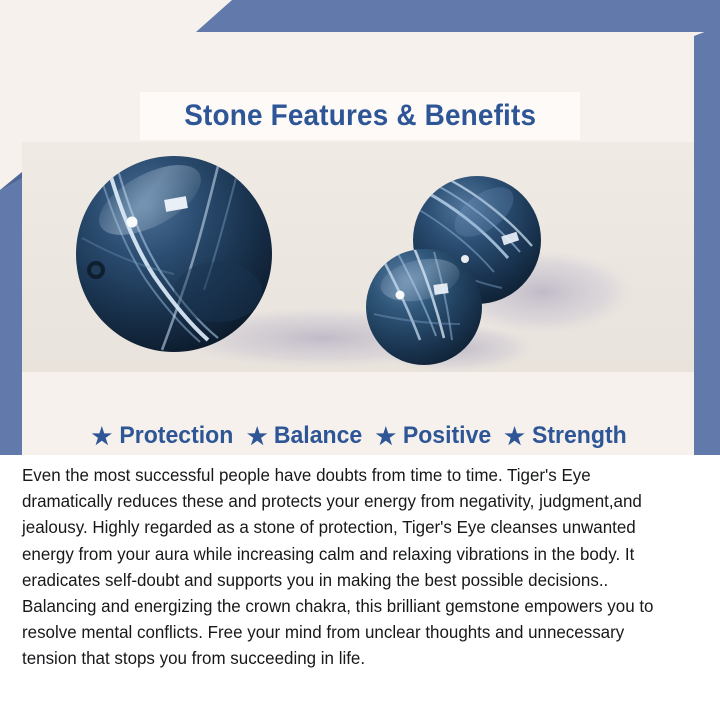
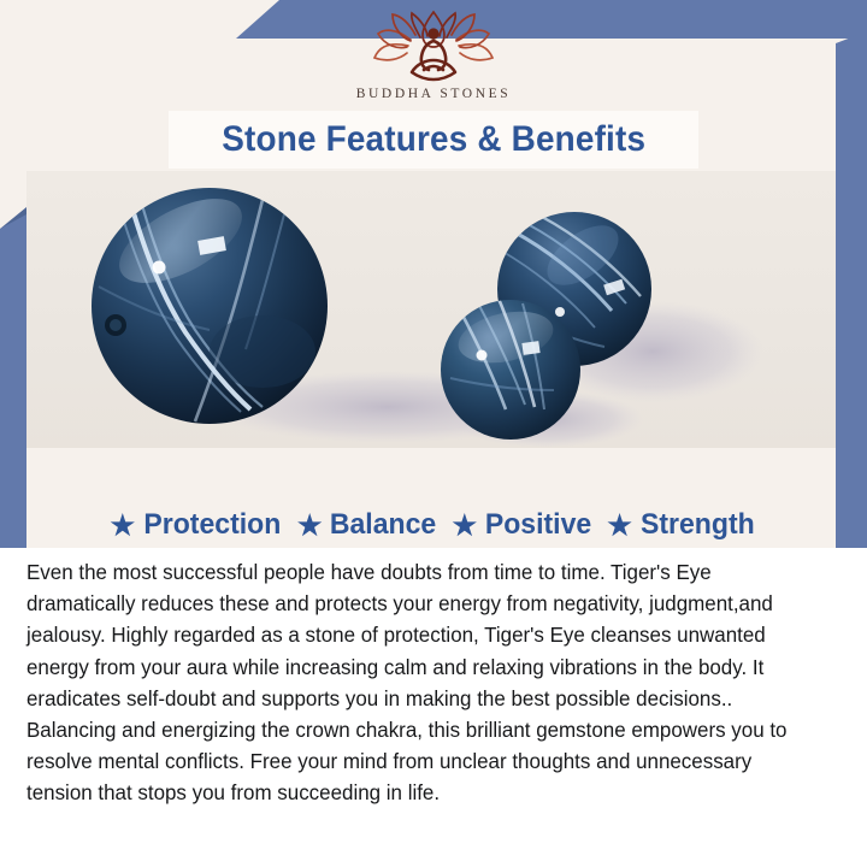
+ BUDDHA STONES
  Stone Features & Benefits
  ★
  Protection
  ★
  Balance
  ★
  Positive
  ★
  Strength
  Even the most successful people have doubts from time to time. Tiger's Eye dramatically reduces these and protects your energy from negativity, judgment,and jealousy. Highly regarded as a stone of protection, Tiger's Eye cleanses unwanted energy from your aura while increasing calm and relaxing vibrations in the body. It eradicates self-doubt and supports you in making the best possible decisions.. Balancing and energizing the crown chakra, this brilliant gemstone empowers you to resolve mental conflicts. Free your mind from unclear thoughts and unnecessary tension that stops you from succeeding in life.
